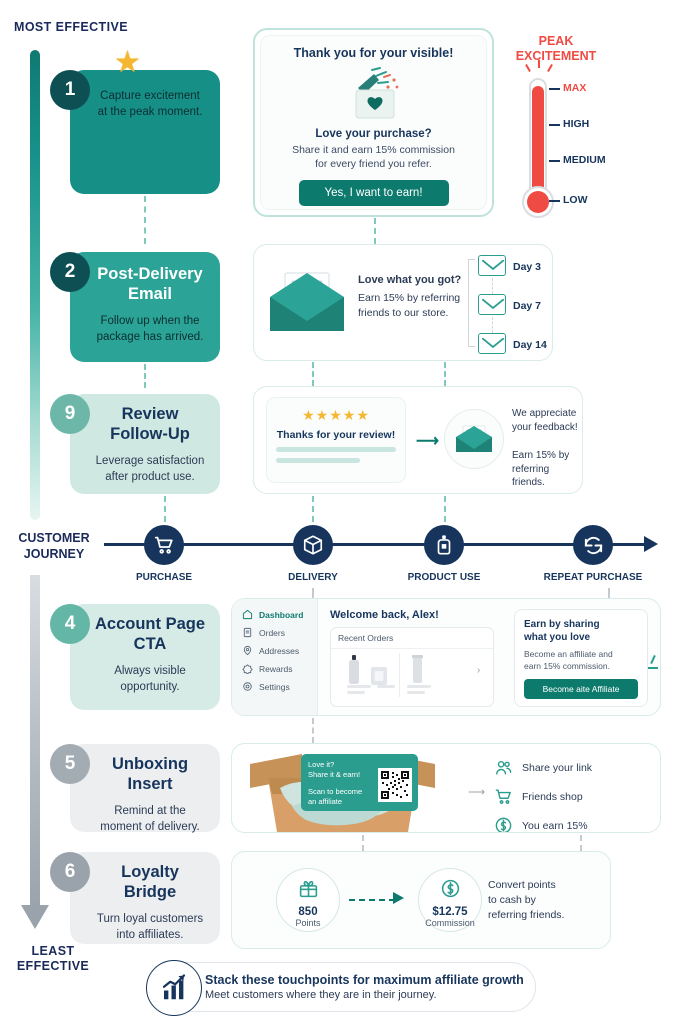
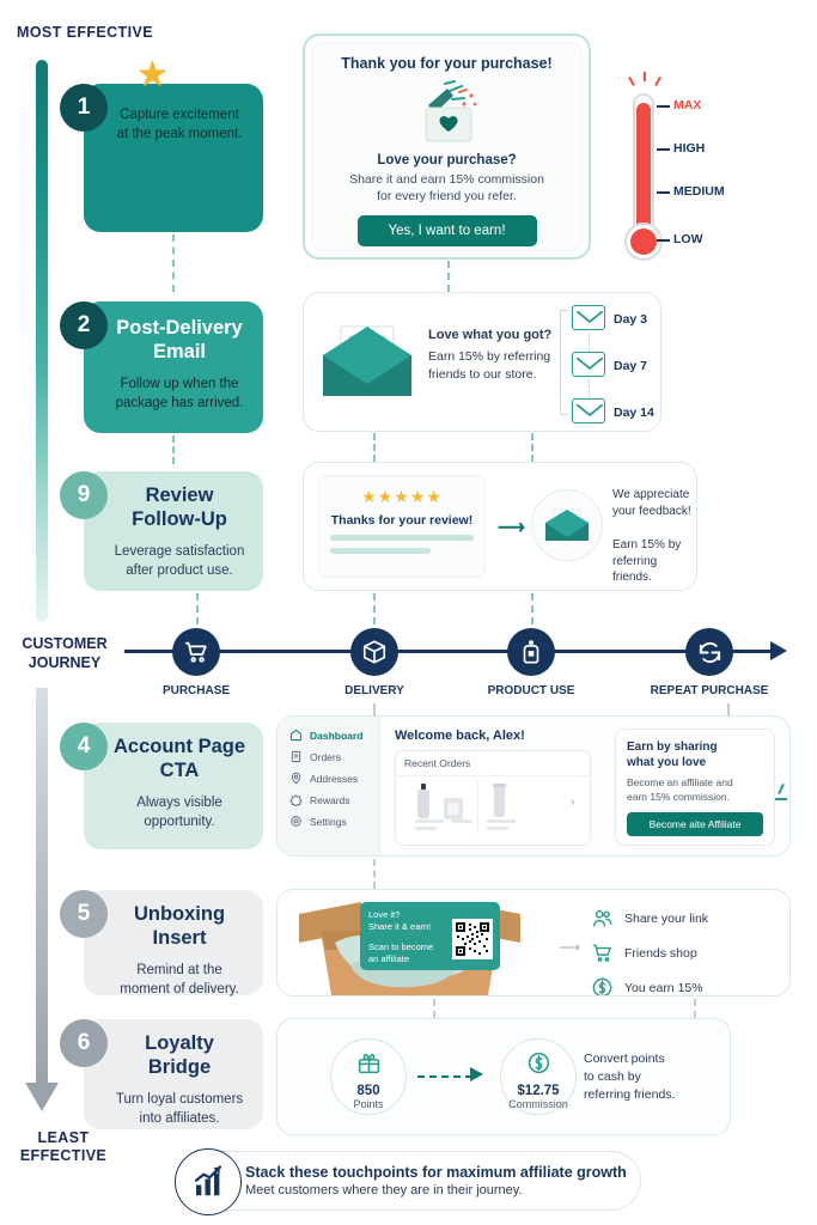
  MOST EFFECTIVE
  LEAST
  EFFECTIVE
  1
  ★
  Capture excitement
  at the peak moment.
  2
  Post-Delivery
  Email
  Follow up when the
  package has arrived.
  9
  Review
  Follow-Up
  Leverage satisfaction
  after product use.
  4
  Account Page
  CTA
  Always visible
  opportunity.
  5
  Unboxing
  Insert
  Remind at the
  moment of delivery.
  6
  Loyalty
  Bridge
  Turn loyal customers
  into affiliates.
- PEAK
- EXCITEMENT
  MAX
  HIGH
  MEDIUM
  LOW
- Thank you for your visible!
+ Thank you for your purchase!
  Love your purchase?
  Share it and earn 15% commission
  for every friend you refer.
  Yes, I want to earn!
  Love what you got?
  Earn 15% by referring
  friends to our store.
  Day 3
  Day 7
  Day 14
  ★★★★★
  Thanks for your review!
  ⟶
  We appreciate
  your feedback!
  Earn 15% by
  referring friends.
  CUSTOMER
  JOURNEY
  PURCHASE
  DELIVERY
  PRODUCT USE
  REPEAT PURCHASE
  Dashboard
  Orders
  Addresses
  Rewards
  Settings
  Welcome back, Alex!
  Recent Orders
  ›
  Earn by sharing
  what you love
  Become an affiliate and
  earn 15% commission.
  Become aite Affiliate
  Love it?
  Share it & earn!
  Scan to become
  an affiliate
  ⟶
  Share your link
  Friends shop
  You earn 15%
  850
  Points
  $12.75
  Commission
  Convert points
  to cash by
  referring friends.
  Stack these touchpoints for maximum affiliate growth
  Meet customers where they are in their journey.
